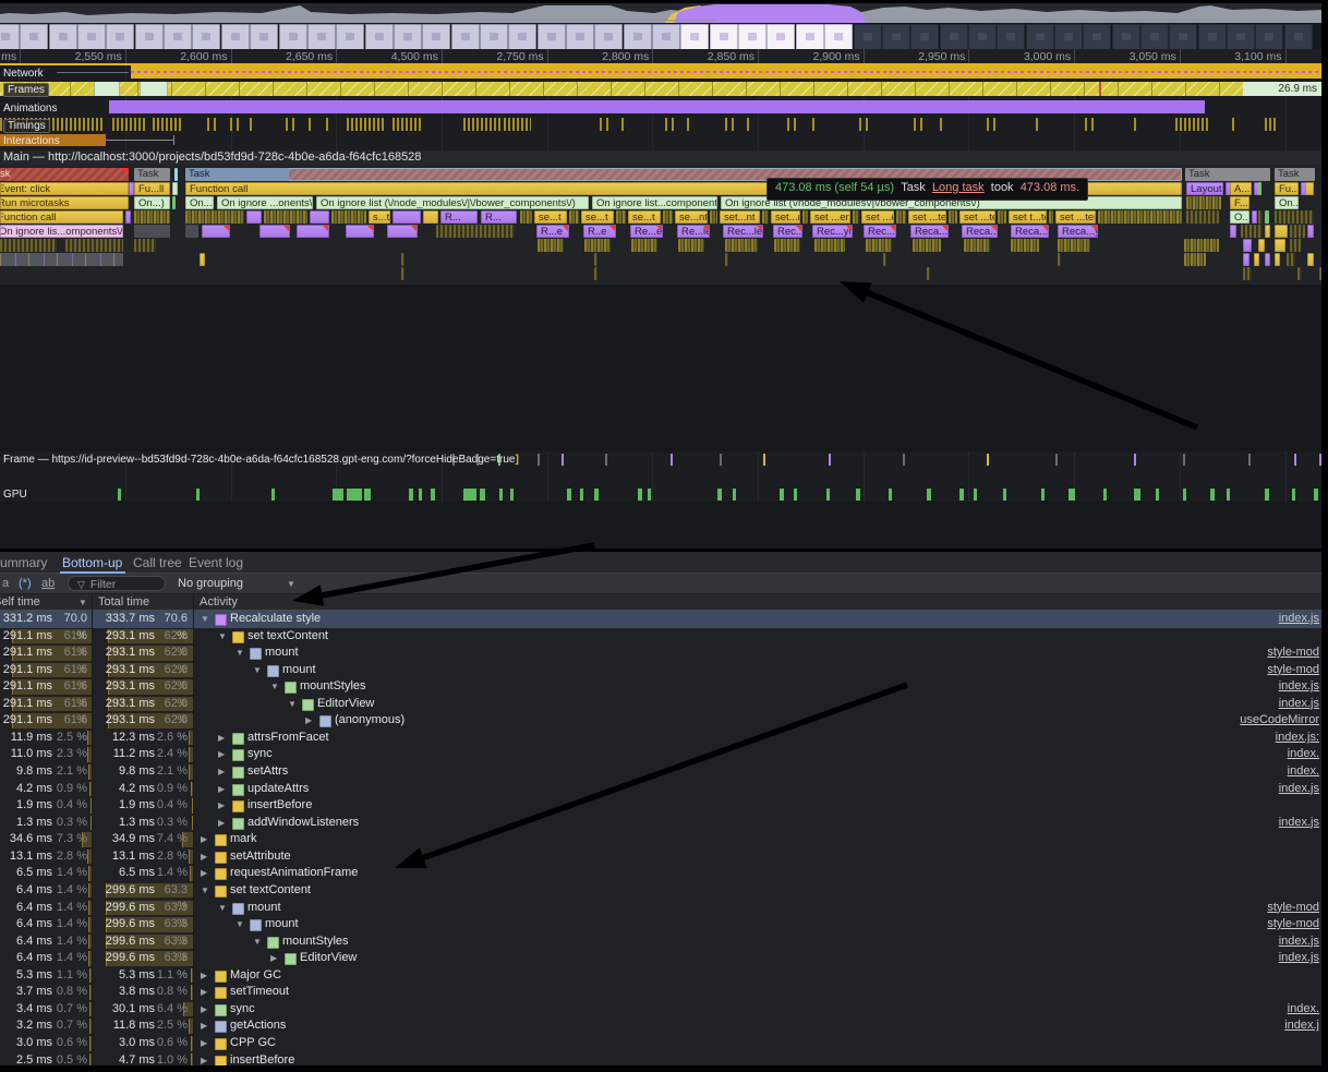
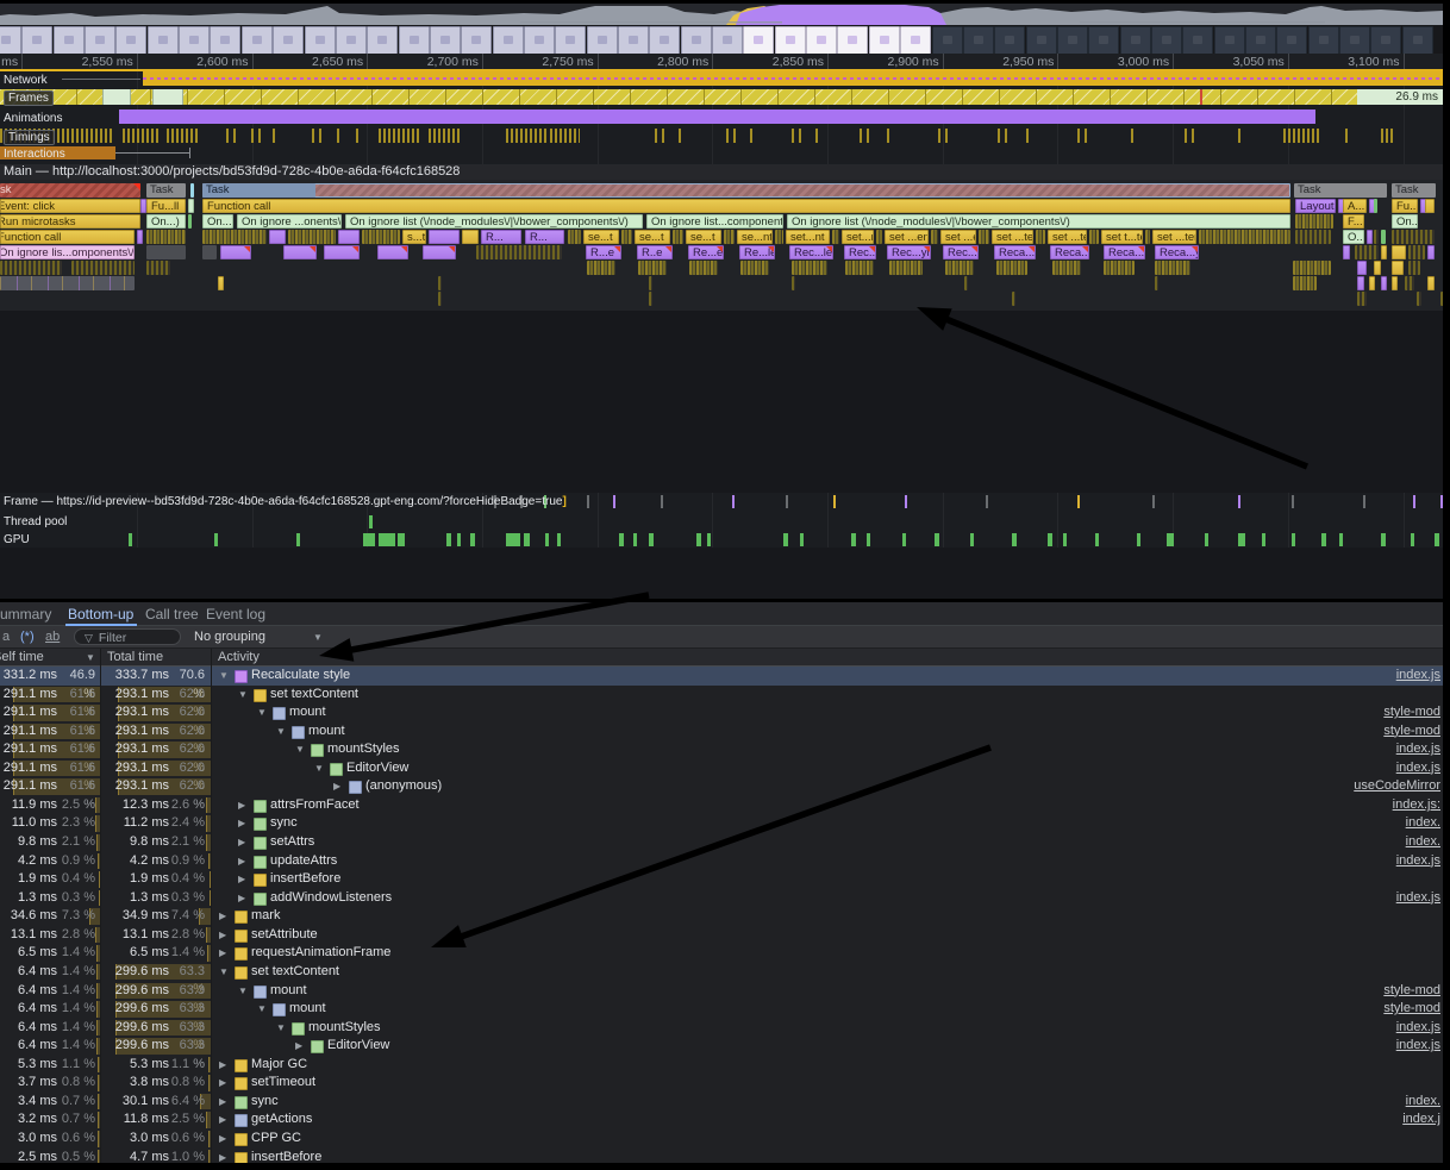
  2,550 ms
  2,600 ms
  2,650 ms
- 4,500 ms
+ 2,700 ms
  2,750 ms
  2,800 ms
  2,850 ms
  2,900 ms
  2,950 ms
  3,000 ms
  3,050 ms
  3,100 ms
  Network
  26.9 ms
  Frames
  Animations
  Timings
  Interactions
  Main — http://localhost:3000/projects/bd53fd9d-728c-4b0e-a6da-f64cfc168528
  Task
  Task
  Task
  Task
  Event: click
  Fu...ll
  Function call
  Layout
  A...
  Fu...
  Run microtasks
  On...)
  On...
  On ignore ...onents\
  On ignore list (\/node_modules\/|\/bower_components\/)
  On ignore list...component
  On ignore list (\/node_modules\/|\/bower_components\/)
  F...l
  Function call
  s...t
  R...
  R...
  se...t
  se...t
  se...t
  se...nt
  set...nt
  set...
  set ...en
  set ...e
  set ...te
  set ...te
  set t...t
  set ...te
  O...
  On ignore lis...omponents\/
  R...e
  R..e
  Re...e
  Re...le
  Rec...le
  Rec...yl
  Reca...
  Reca...
  Reca...y
- 473.08 ms (self 54 µs) Task Long task took 473.08 ms.
  Frame — https://id-preview--bd53fd9d-728c-4b0e-a6da-f64cfc168528.gpt-eng.com/?forceHideBadge=true]
+ Thread pool
  GPU
  ummary
  Bottom-up
  Call tree
  Event log
  a
  (*)
  ab
  ▽ Filter
  No grouping
  ▼
  elf time
  ▼
  Total time
  Activity
  331.2 ms
- 70.0 %
+ 46.9 %
  333.7 ms
  70.6 %
  ▼
  Recalculate style
  index.js
  291.1 ms
  61.6 %
  293.1 ms
  62.0 %
  ▼
  set textContent
  291.1 ms
  61.6 %
  293.1 ms
  62.0 %
  ▼
  mount
  style-mod
  291.1 ms
  61.6 %
  293.1 ms
  62.0 %
  ▼
  mount
  style-mod
  291.1 ms
  61.6 %
  293.1 ms
  62.0 %
  ▼
  mountStyles
  index.js
  291.1 ms
  61.6 %
  293.1 ms
  62.0 %
  ▼
  EditorView
  index.js
  291.1 ms
  61.6 %
  293.1 ms
  62.0 %
  ▶
  (anonymous)
  useCodeMirror
  11.9 ms
  2.5 %
  12.3 ms
  2.6 %
  ▶
  attrsFromFacet
  index.js:
  11.0 ms
  2.3 %
  11.2 ms
  2.4 %
  ▶
  sync
  index.
  9.8 ms
  2.1 %
  9.8 ms
  2.1 %
  ▶
  setAttrs
  index.
  4.2 ms
  0.9 %
  4.2 ms
  0.9 %
  ▶
  updateAttrs
  index.js
  1.9 ms
  0.4 %
  1.9 ms
  0.4 %
  ▶
  insertBefore
  1.3 ms
  0.3 %
  1.3 ms
  0.3 %
  ▶
  addWindowListeners
  index.js
  34.6 ms
  7.3 %
  34.9 ms
  7.4 %
  ▶
  mark
  13.1 ms
  2.8 %
  13.1 ms
  2.8 %
  ▶
  setAttribute
  6.5 ms
  1.4 %
  6.5 ms
  1.4 %
  ▶
  requestAnimationFrame
  6.4 ms
  1.4 %
  299.6 ms
  63.3 %
  ▼
  set textContent
  6.4 ms
  1.4 %
  299.6 ms
  63.3 %
  ▼
  mount
  style-mod
  6.4 ms
  1.4 %
  299.6 ms
  63.3 %
  ▼
  mount
  style-mod
  6.4 ms
  1.4 %
  299.6 ms
  63.3 %
  ▼
  mountStyles
  index.js
  6.4 ms
  1.4 %
  299.6 ms
  63.3 %
  ▶
  EditorView
  index.js
  5.3 ms
  1.1 %
  5.3 ms
  1.1 %
  ▶
  Major GC
  3.7 ms
  0.8 %
  3.8 ms
  0.8 %
  ▶
  setTimeout
  3.4 ms
  0.7 %
  30.1 ms
  6.4 %
  ▶
  sync
  index.
  3.2 ms
  0.7 %
  11.8 ms
  2.5 %
  ▶
  getActions
  index.j
  3.0 ms
  0.6 %
  3.0 ms
  0.6 %
  ▶
  CPP GC
  2.5 ms
  0.5 %
  4.7 ms
  1.0 %
  ▶
  insertBefore
